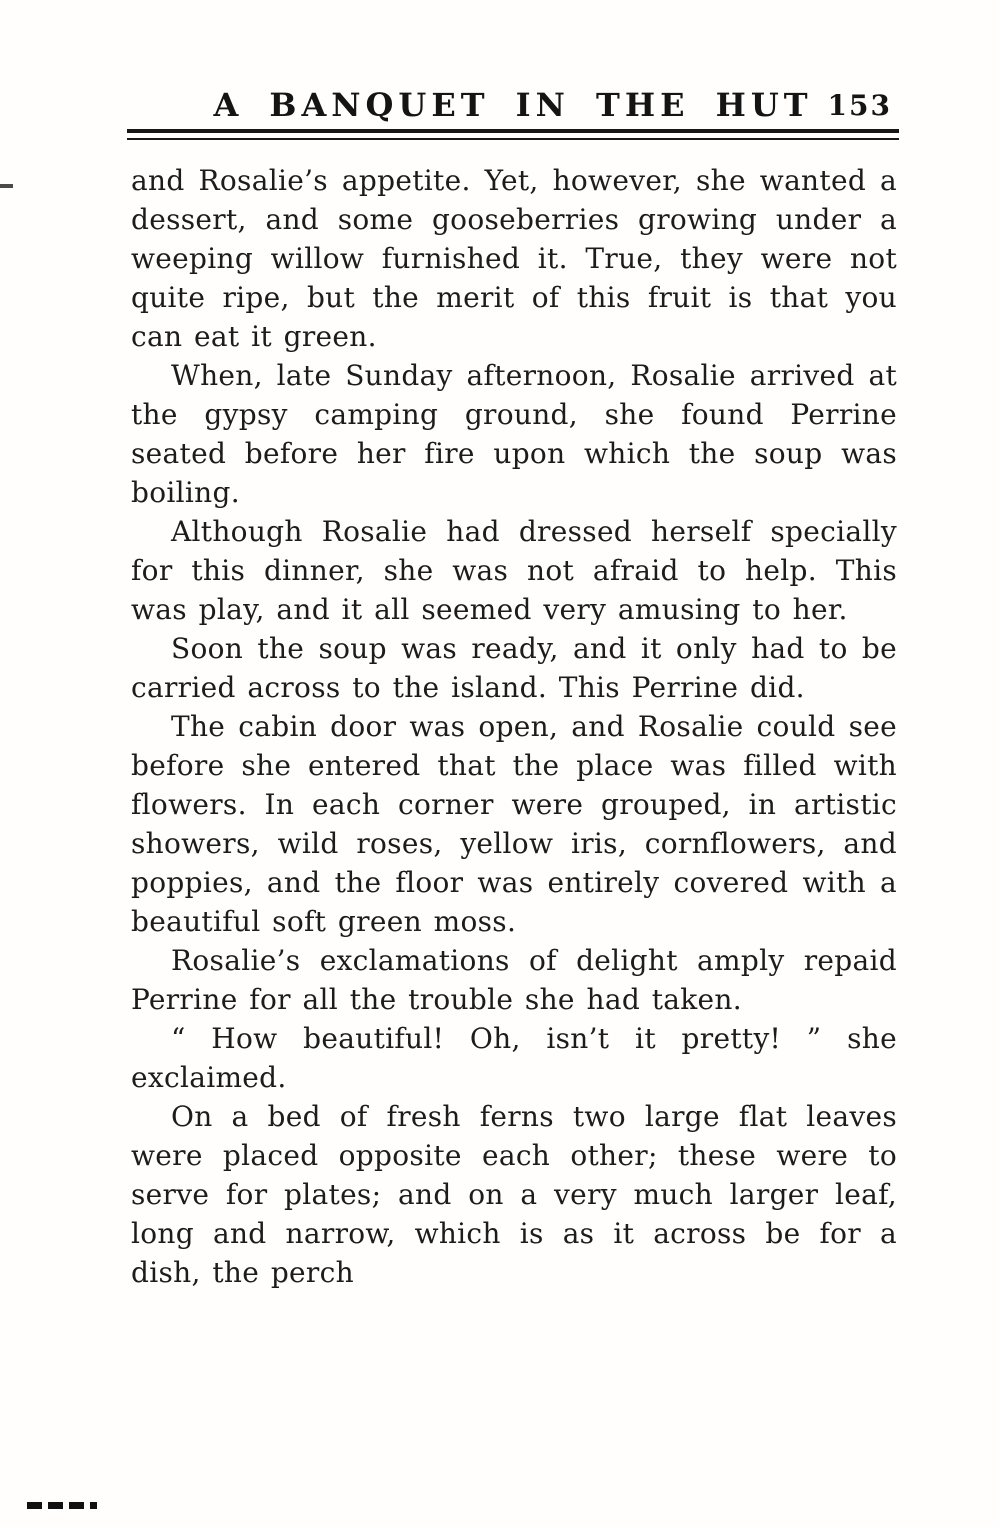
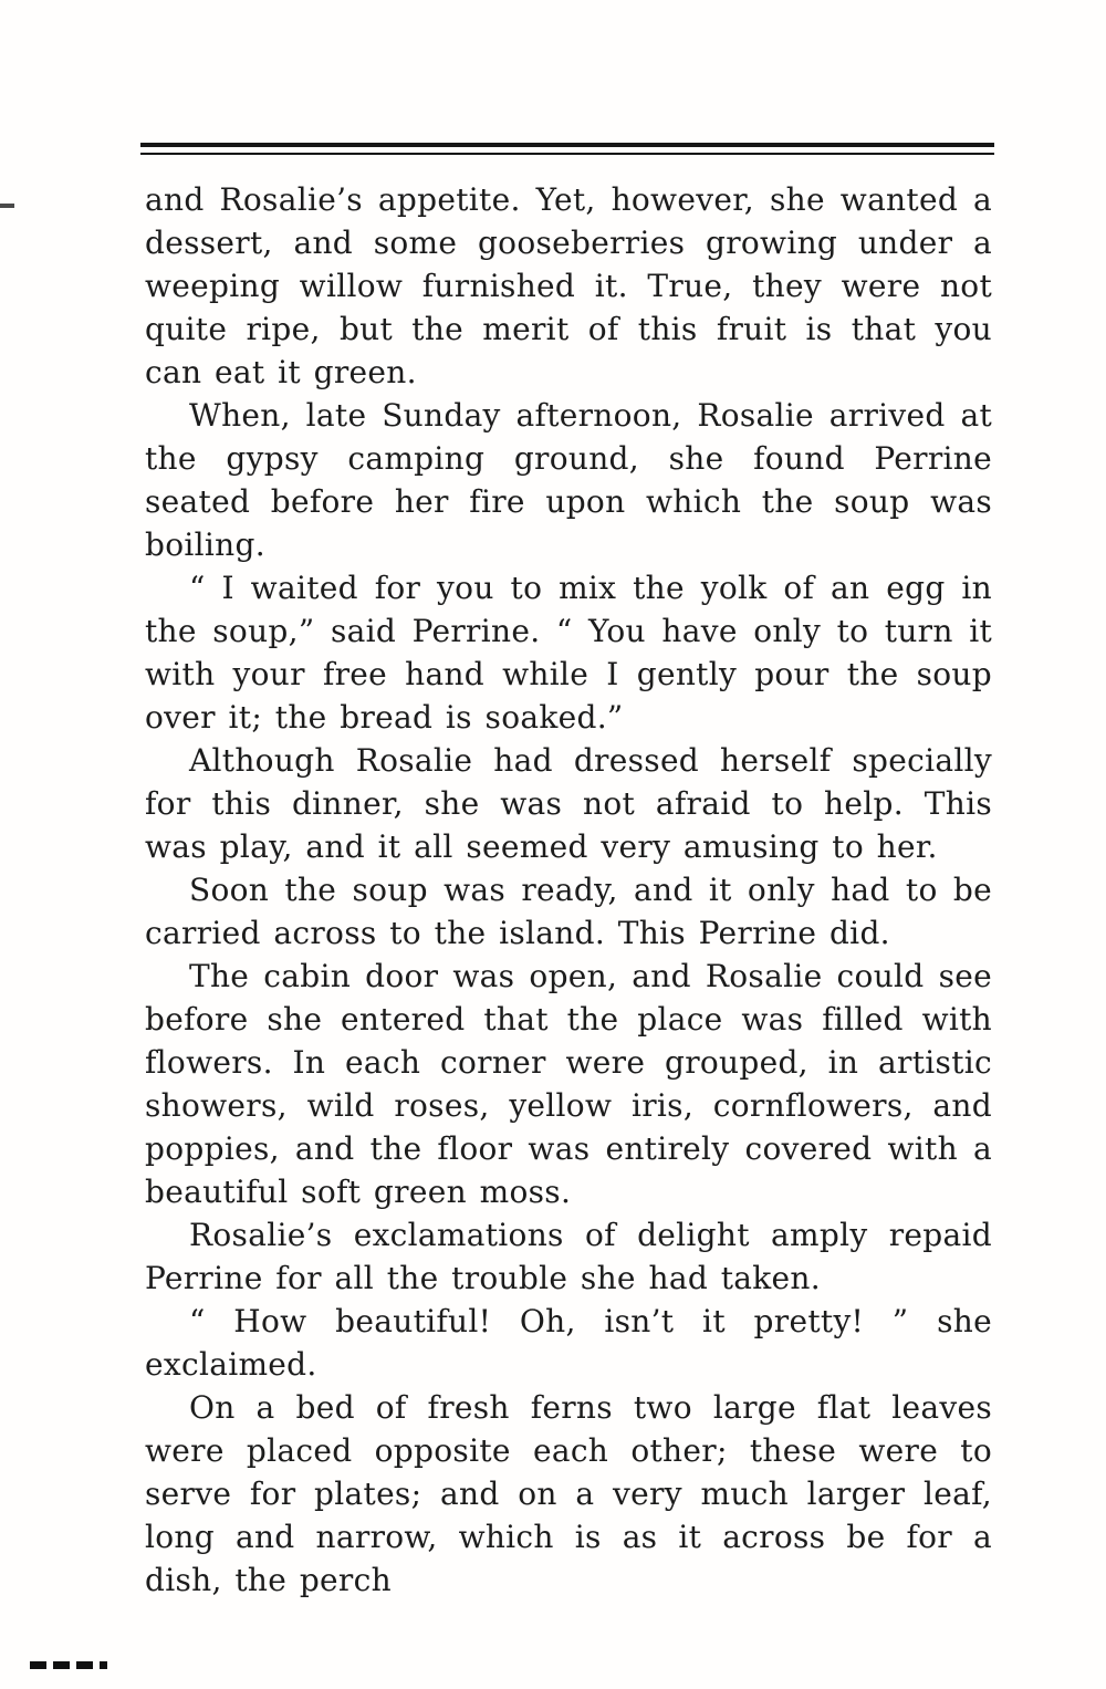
- A BANQUET IN THE HUT
- 153
  and Rosalie’s appetite. Yet, however, she wanted a dessert, and some gooseberries growing under a weeping willow furnished it. True, they were not quite ripe, but the merit of this fruit is that you can eat it green.
  When, late Sunday afternoon, Rosalie arrived at the gypsy camping ground, she found Perrine seated before her fire upon which the soup was boiling.
+ “ I waited for you to mix the yolk of an egg in the soup,” said Perrine. “ You have only to turn it with your free hand while I gently pour the soup over it; the bread is soaked.”
  Although Rosalie had dressed herself specially for this dinner, she was not afraid to help. This was play, and it all seemed very amusing to her.
  Soon the soup was ready, and it only had to be carried across to the island. This Perrine did.
  The cabin door was open, and Rosalie could see before she entered that the place was filled with flowers. In each corner were grouped, in artistic showers, wild roses, yellow iris, cornflowers, and poppies, and the floor was entirely covered with a beautiful soft green moss.
  Rosalie’s exclamations of delight amply repaid Perrine for all the trouble she had taken.
  “ How beautiful! Oh, isn’t it pretty! ” she exclaimed.
  On a bed of fresh ferns two large flat leaves were placed opposite each other; these were to serve for plates; and on a very much larger leaf, long and narrow, which is as it across be for a dish, the perch
